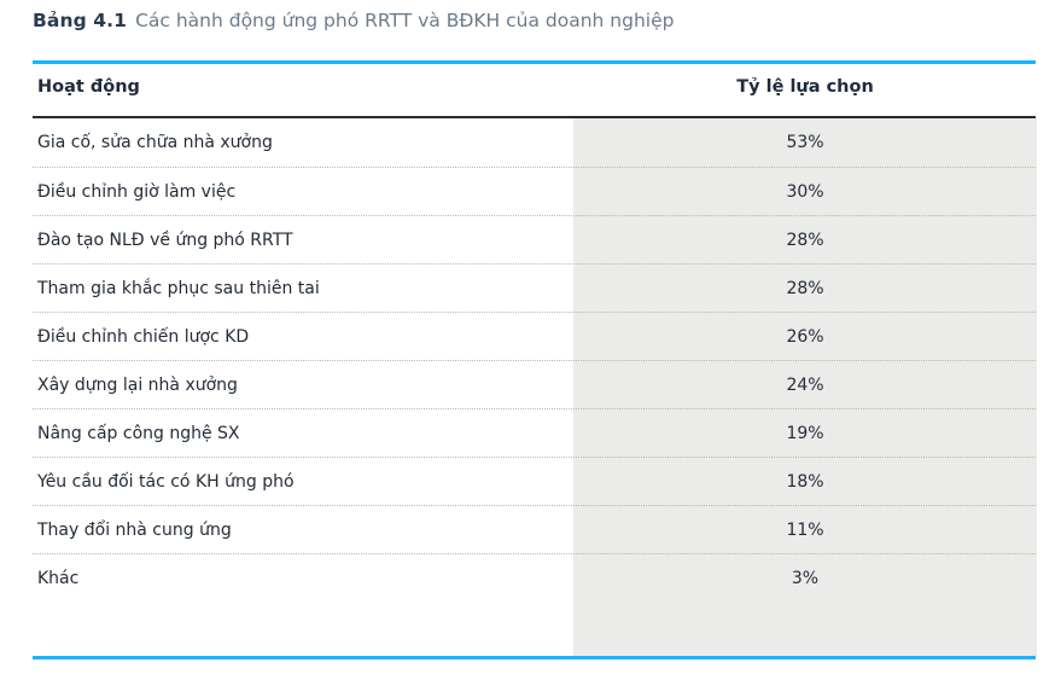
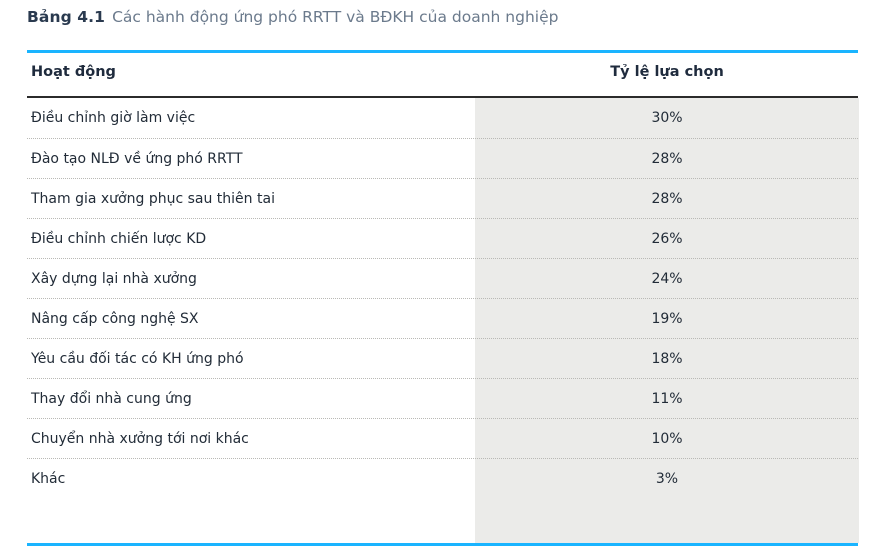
  Bảng 4.1 Các hành động ứng phó RRTT và BĐKH của doanh nghiệp
  Hoạt động
  Tỷ lệ lựa chọn
- Gia cố, sửa chữa nhà xưởng
- 53%
  Điều chỉnh giờ làm việc
  30%
  Đào tạo NLĐ về ứng phó RRTT
  28%
- Tham gia khắc phục sau thiên tai
+ Tham gia xưởng phục sau thiên tai
  28%
  Điều chỉnh chiến lược KD
  26%
  Xây dựng lại nhà xưởng
  24%
  Nâng cấp công nghệ SX
  19%
  Yêu cầu đối tác có KH ứng phó
  18%
  Thay đổi nhà cung ứng
  11%
+ Chuyển nhà xưởng tới nơi khác
+ 10%
  Khác
  3%
